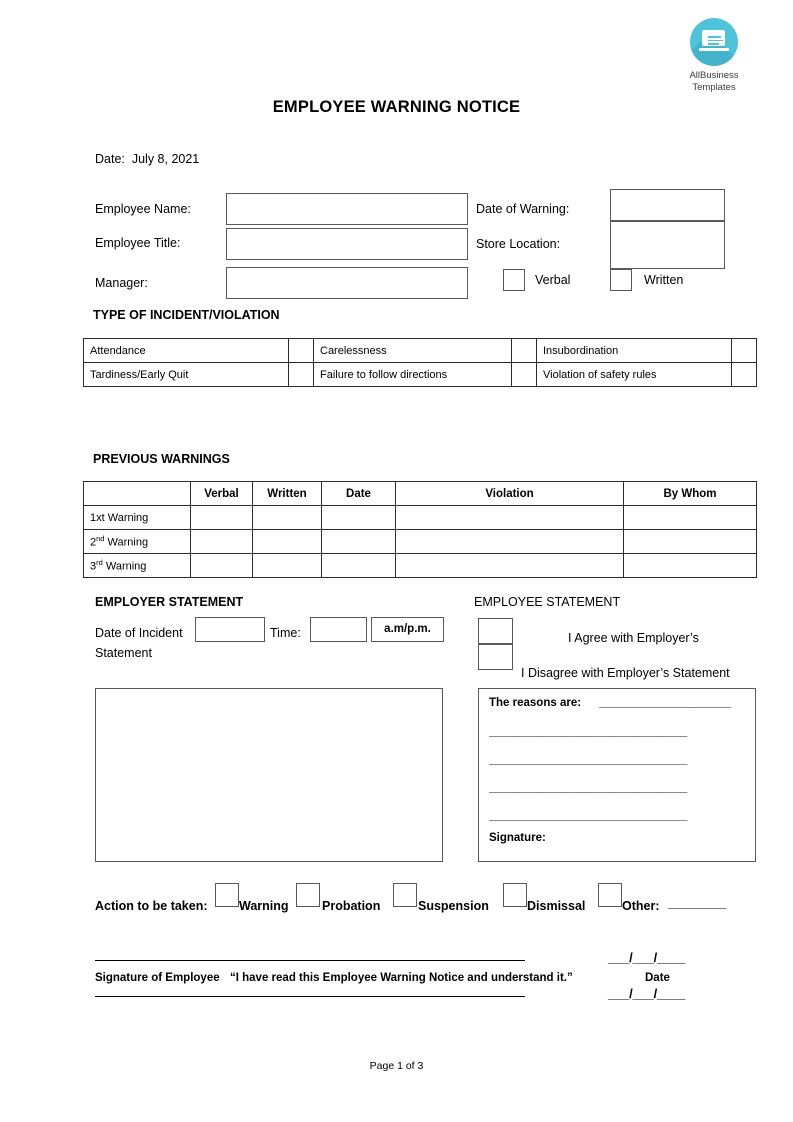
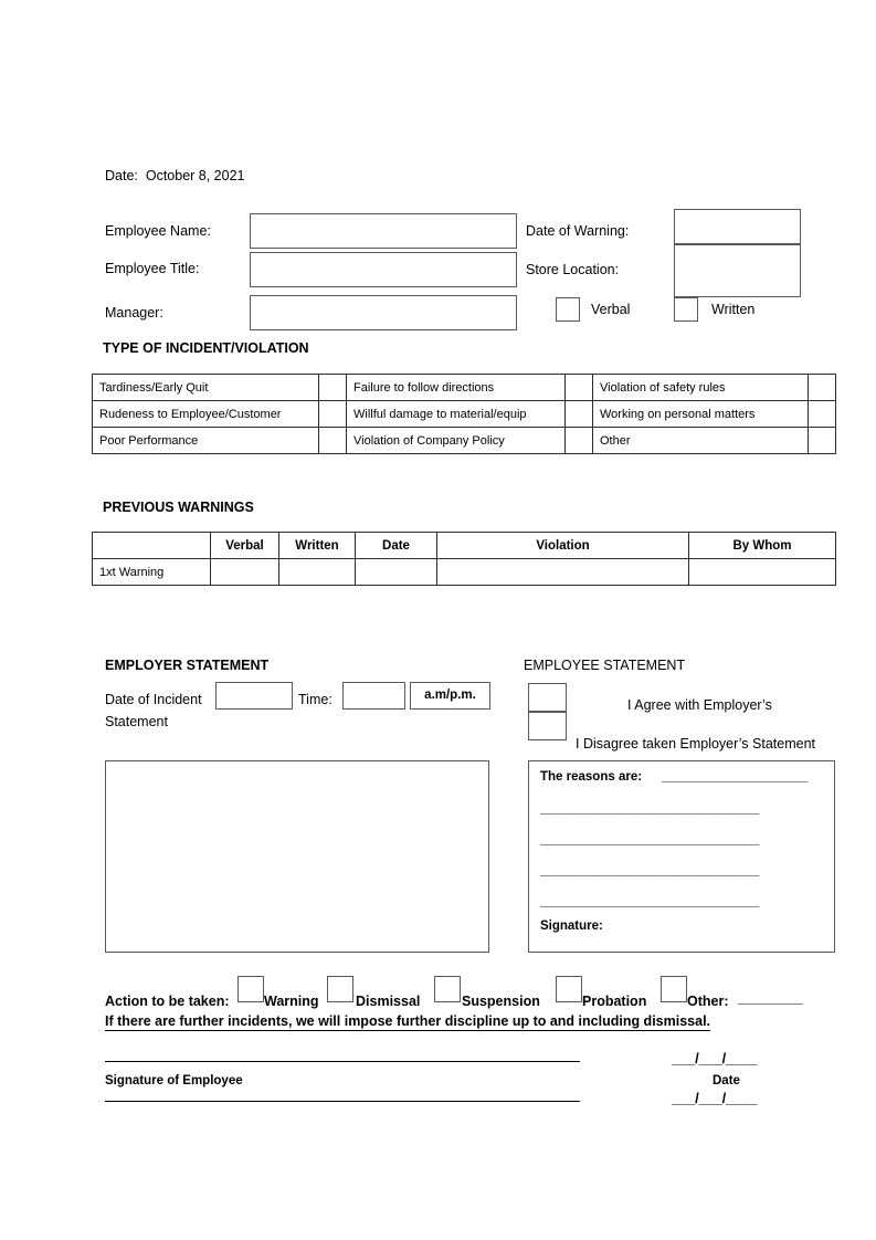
- AllBusiness
- Templates
- EMPLOYEE WARNING NOTICE
- Date: July 8, 2021
+ Date: October 8, 2021
  Employee Name:
  Employee Title:
  Manager:
  Date of Warning:
  Store Location:
  Verbal
  Written
  TYPE OF INCIDENT/VIOLATION
- Attendance		Carelessness		Insubordination
  Tardiness/Early Quit		Failure to follow directions		Violation of safety rules
+ Rudeness to Employee/Customer		Willful damage to material/equip		Working on personal matters
+ Poor Performance		Violation of Company Policy		Other
  PREVIOUS WARNINGS
  	Verbal	Written	Date	Violation	By Whom
  1xt Warning
- 2nd Warning
- 3rd Warning
  EMPLOYER STATEMENT
  EMPLOYEE STATEMENT
  Date of Incident
  Time:
  a.m/p.m.
  Statement
  I Agree with Employer’s
- I Disagree with Employer’s Statement
+ I Disagree taken Employer’s Statement
  The reasons are:
  ______________________
  _________________________________
  _________________________________
  _________________________________
  _________________________________
  Signature:
  Action to be taken:
  Warning
- Probation
+ Dismissal
  Suspension
- Dismissal
+ Probation
  Other:
  _________
+ If there are further incidents, we will impose further discipline up to and including dismissal.
  Signature of Employee
- “I have read this Employee Warning Notice and understand it.”
  ___/___/____
  Date
  ___/___/____
- Page 1 of 3
